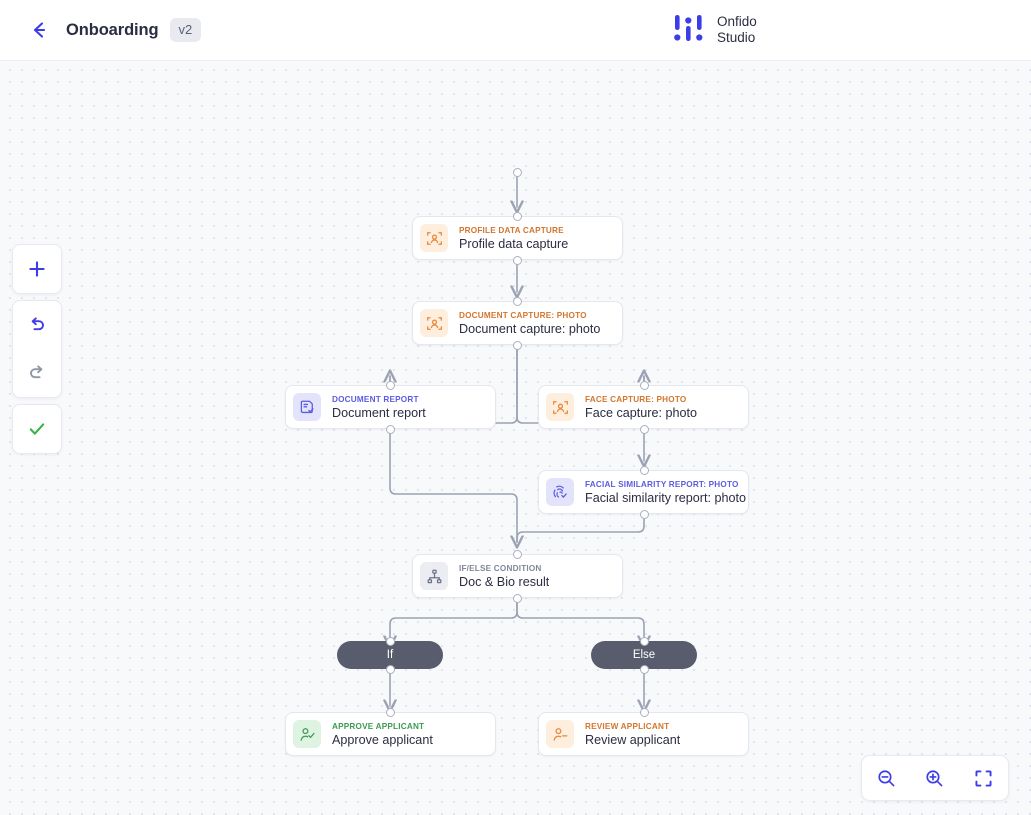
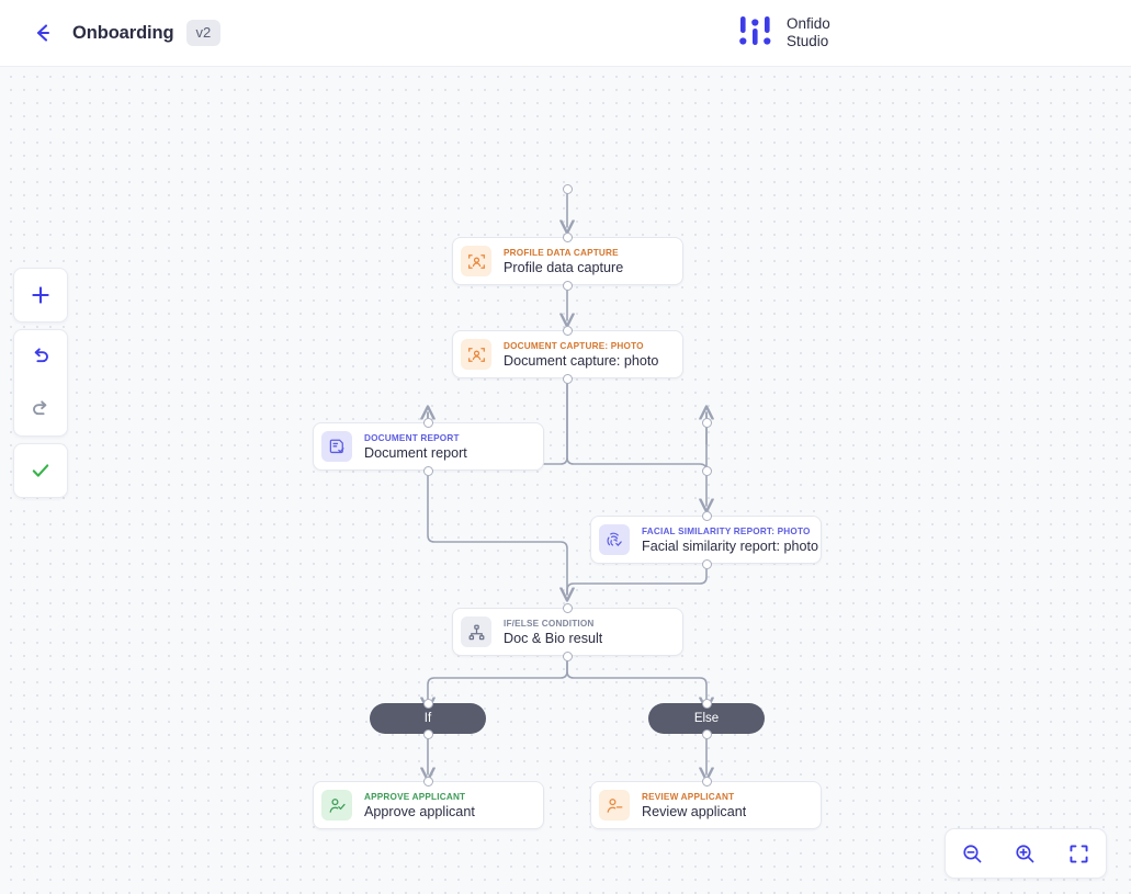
  Onboarding
  v2
  Onfido
  Studio
  PROFILE DATA CAPTURE
  Profile data capture
  DOCUMENT CAPTURE: PHOTO
  Document capture: photo
  DOCUMENT REPORT
  Document report
- FACE CAPTURE: PHOTO
- Face capture: photo
  FACIAL SIMILARITY REPORT: PHOTO
  Facial similarity report: photo
  IF/ELSE CONDITION
  Doc & Bio result
  If
  Else
  APPROVE APPLICANT
  Approve applicant
  REVIEW APPLICANT
  Review applicant
